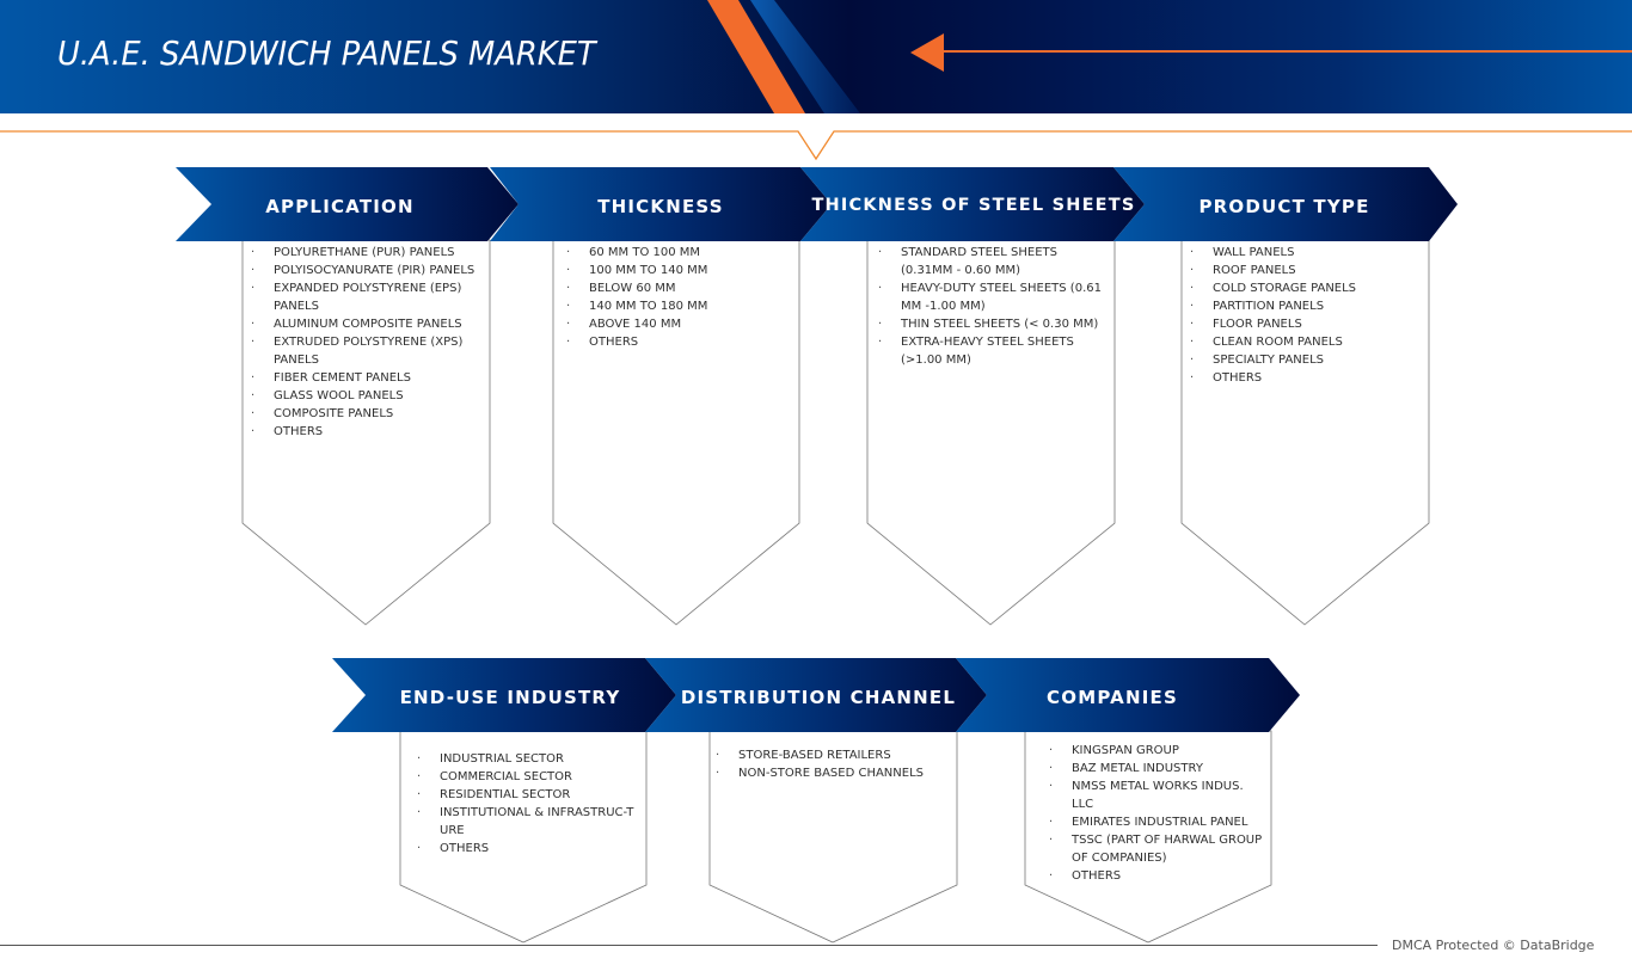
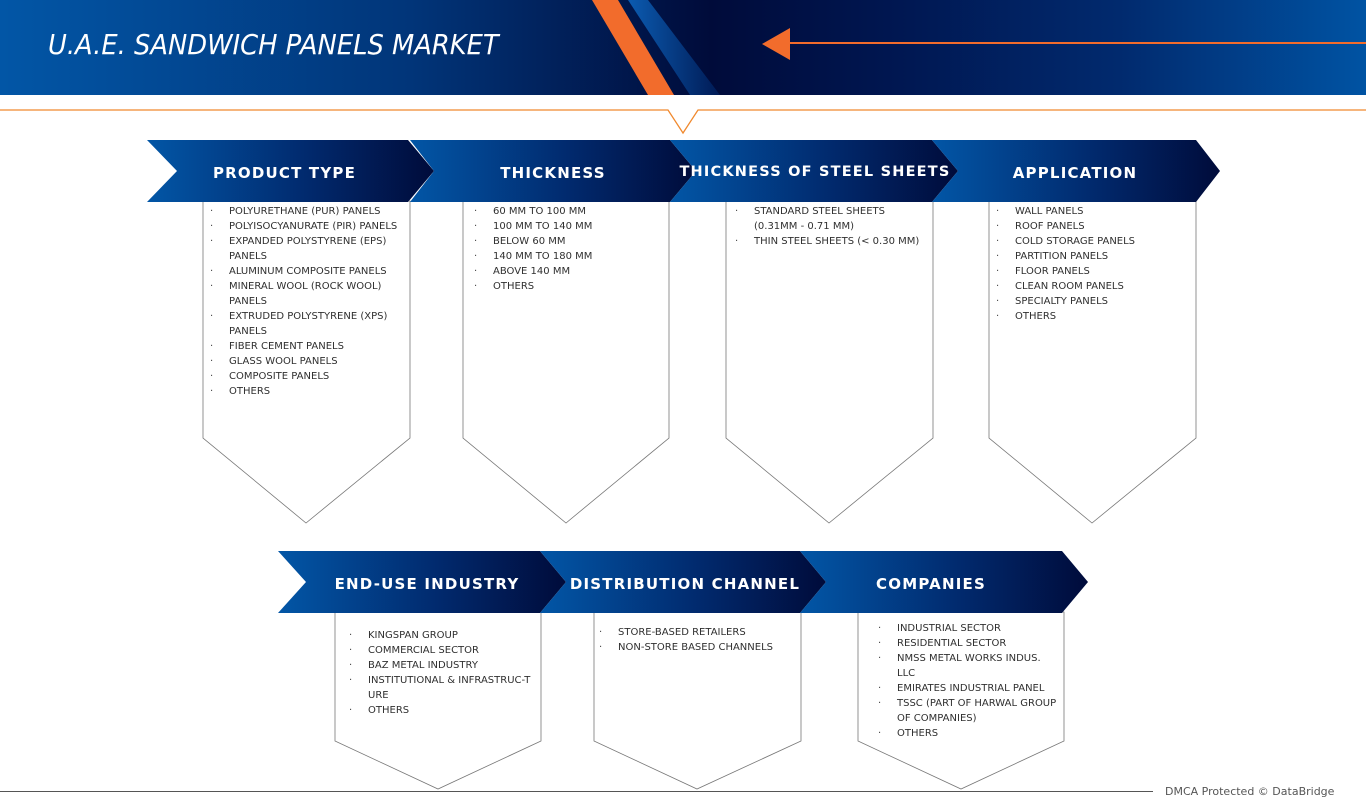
  U.A.E. SANDWICH PANELS MARKET
- APPLICATION
+ PRODUCT TYPE
  THICKNESS
  THICKNESS OF STEEL SHEETS
- PRODUCT TYPE
+ APPLICATION
  POLYURETHANE (PUR) PANELS
  POLYISOCYANURATE (PIR) PANELS
  EXPANDED POLYSTYRENE (EPS) PANELS
  ALUMINUM COMPOSITE PANELS
+ MINERAL WOOL (ROCK WOOL) PANELS
  EXTRUDED POLYSTYRENE (XPS) PANELS
  FIBER CEMENT PANELS
  GLASS WOOL PANELS
  COMPOSITE PANELS
  OTHERS
  60 MM TO 100 MM
  100 MM TO 140 MM
  BELOW 60 MM
  140 MM TO 180 MM
  ABOVE 140 MM
  OTHERS
- STANDARD STEEL SHEETS (0.31MM - 0.60 MM)
+ STANDARD STEEL SHEETS (0.31MM - 0.71 MM)
- HEAVY-DUTY STEEL SHEETS (0.61 MM -1.00 MM)
  THIN STEEL SHEETS (< 0.30 MM)
- EXTRA-HEAVY STEEL SHEETS (>1.00 MM)
  WALL PANELS
  ROOF PANELS
  COLD STORAGE PANELS
  PARTITION PANELS
  FLOOR PANELS
  CLEAN ROOM PANELS
  SPECIALTY PANELS
  OTHERS
  END-USE INDUSTRY
  DISTRIBUTION CHANNEL
  COMPANIES
- INDUSTRIAL SECTOR
+ KINGSPAN GROUP
  COMMERCIAL SECTOR
- RESIDENTIAL SECTOR
+ BAZ METAL INDUSTRY
  INSTITUTIONAL & INFRASTRUC-TURE
  OTHERS
  STORE-BASED RETAILERS
  NON-STORE BASED CHANNELS
- KINGSPAN GROUP
+ INDUSTRIAL SECTOR
- BAZ METAL INDUSTRY
+ RESIDENTIAL SECTOR
  NMSS METAL WORKS INDUS. LLC
  EMIRATES INDUSTRIAL PANEL
  TSSC (PART OF HARWAL GROUP OF COMPANIES)
  OTHERS
  DMCA Protected © DataBridge
